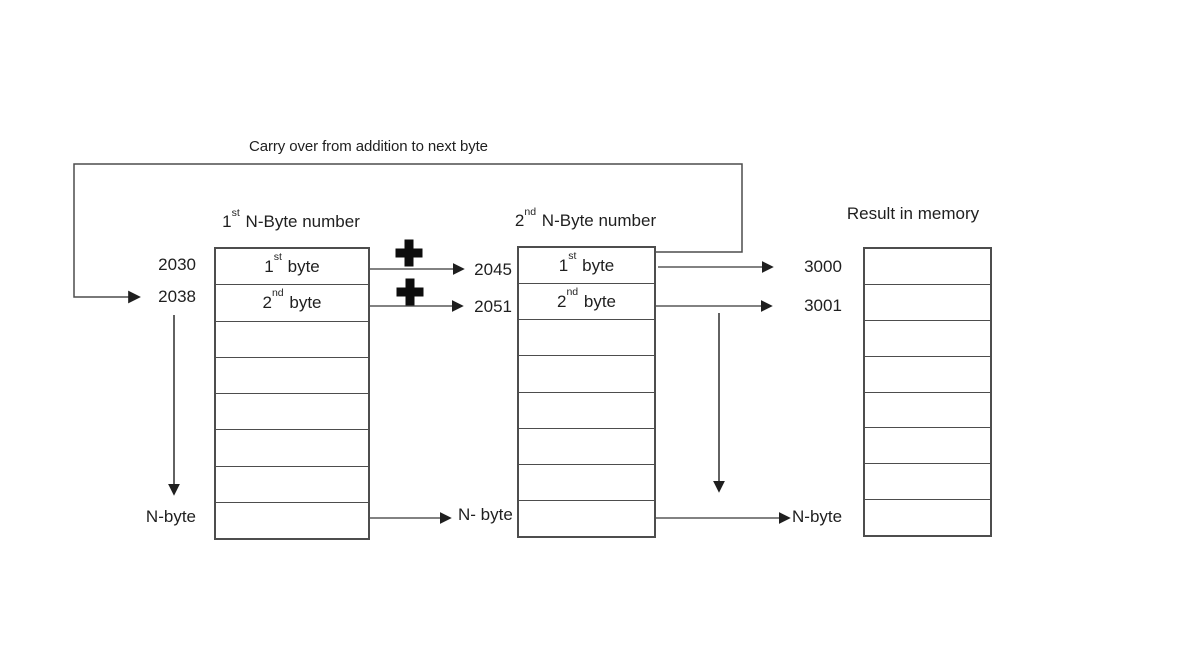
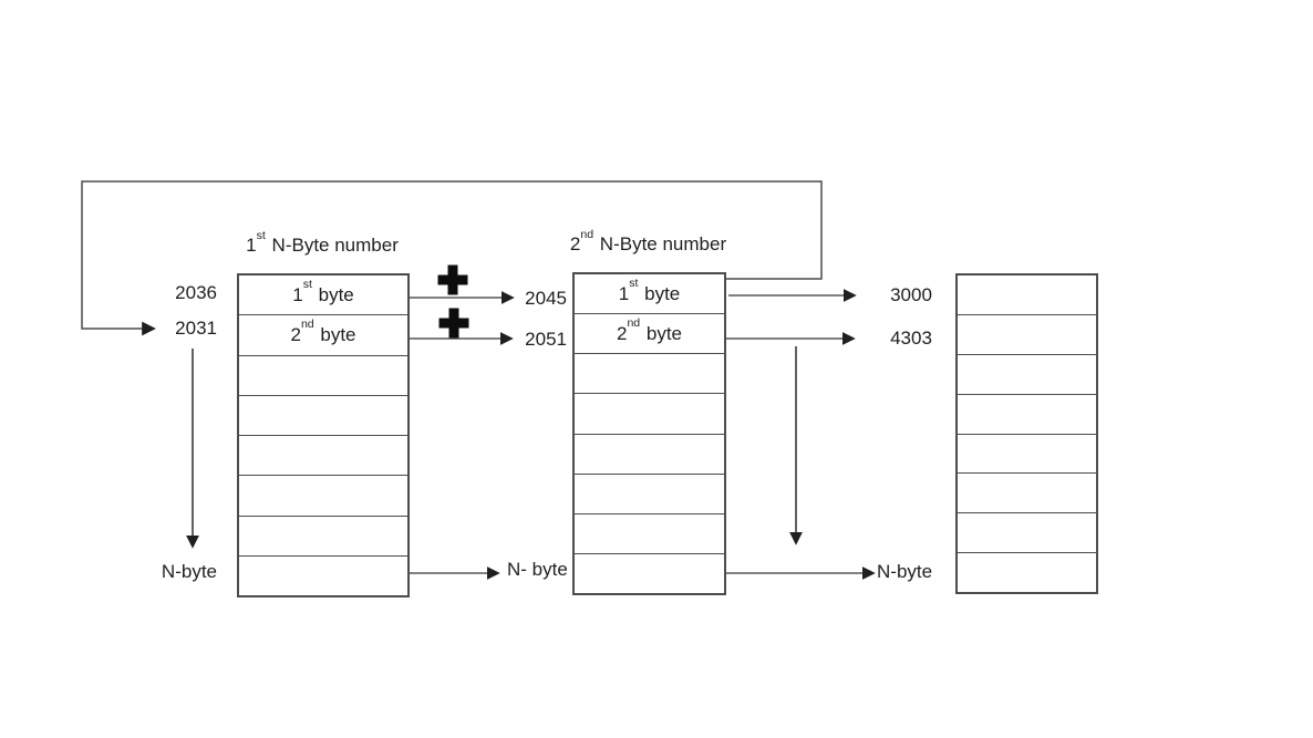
- Carry over from addition to next byte
  1st N-Byte number
  2nd N-Byte number
- Result in memory
- 2030
+ 2036
- 2038
+ 2031
  2045
  2051
  3000
- 3001
+ 4303
  N-byte
  N- byte
  N-byte
  1st byte
  2nd byte
  1st byte
  2nd byte
